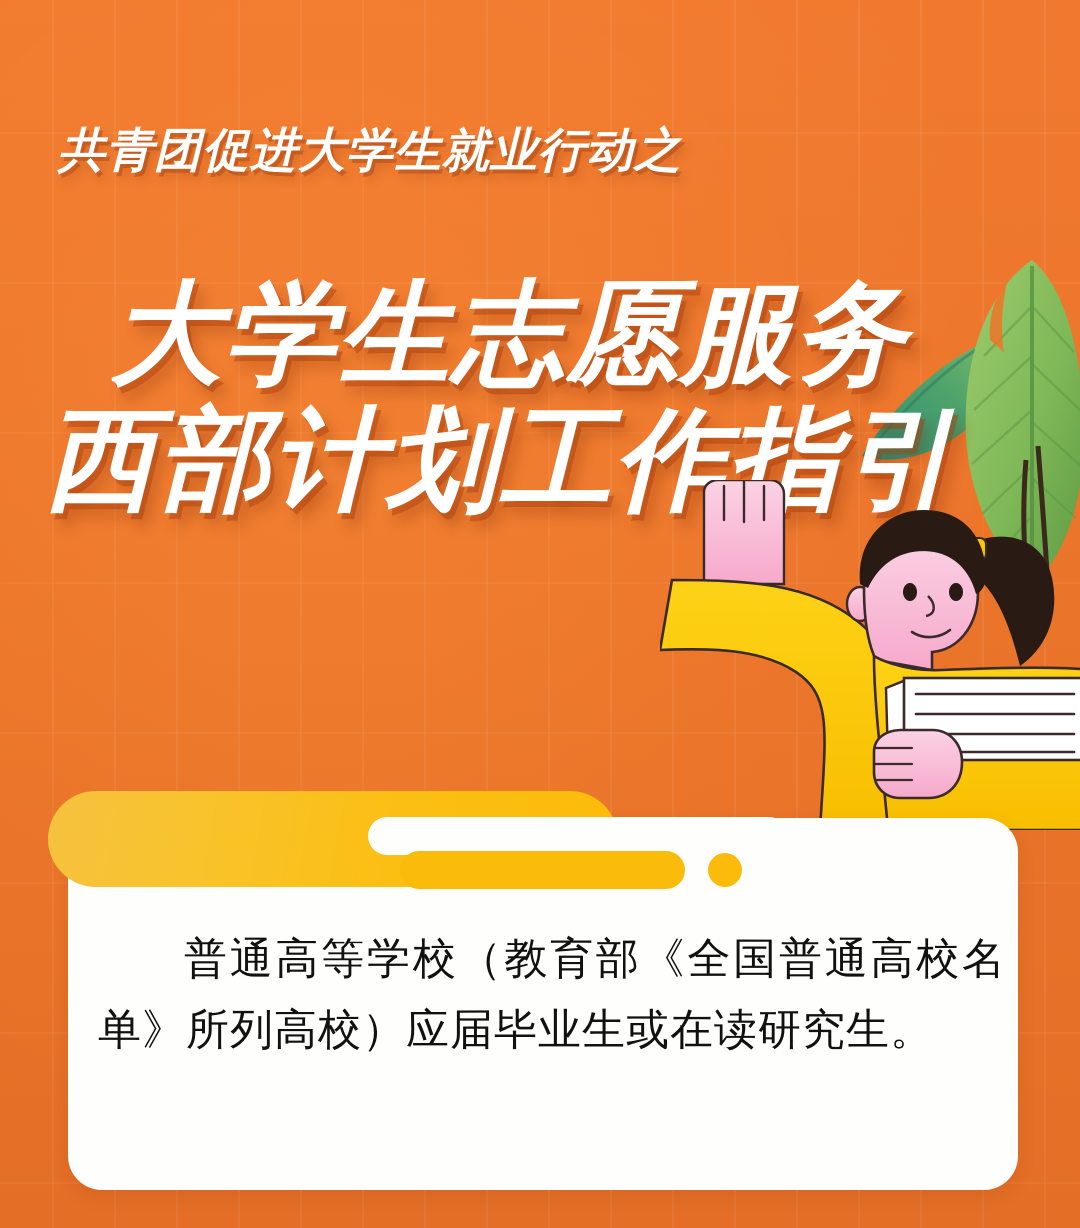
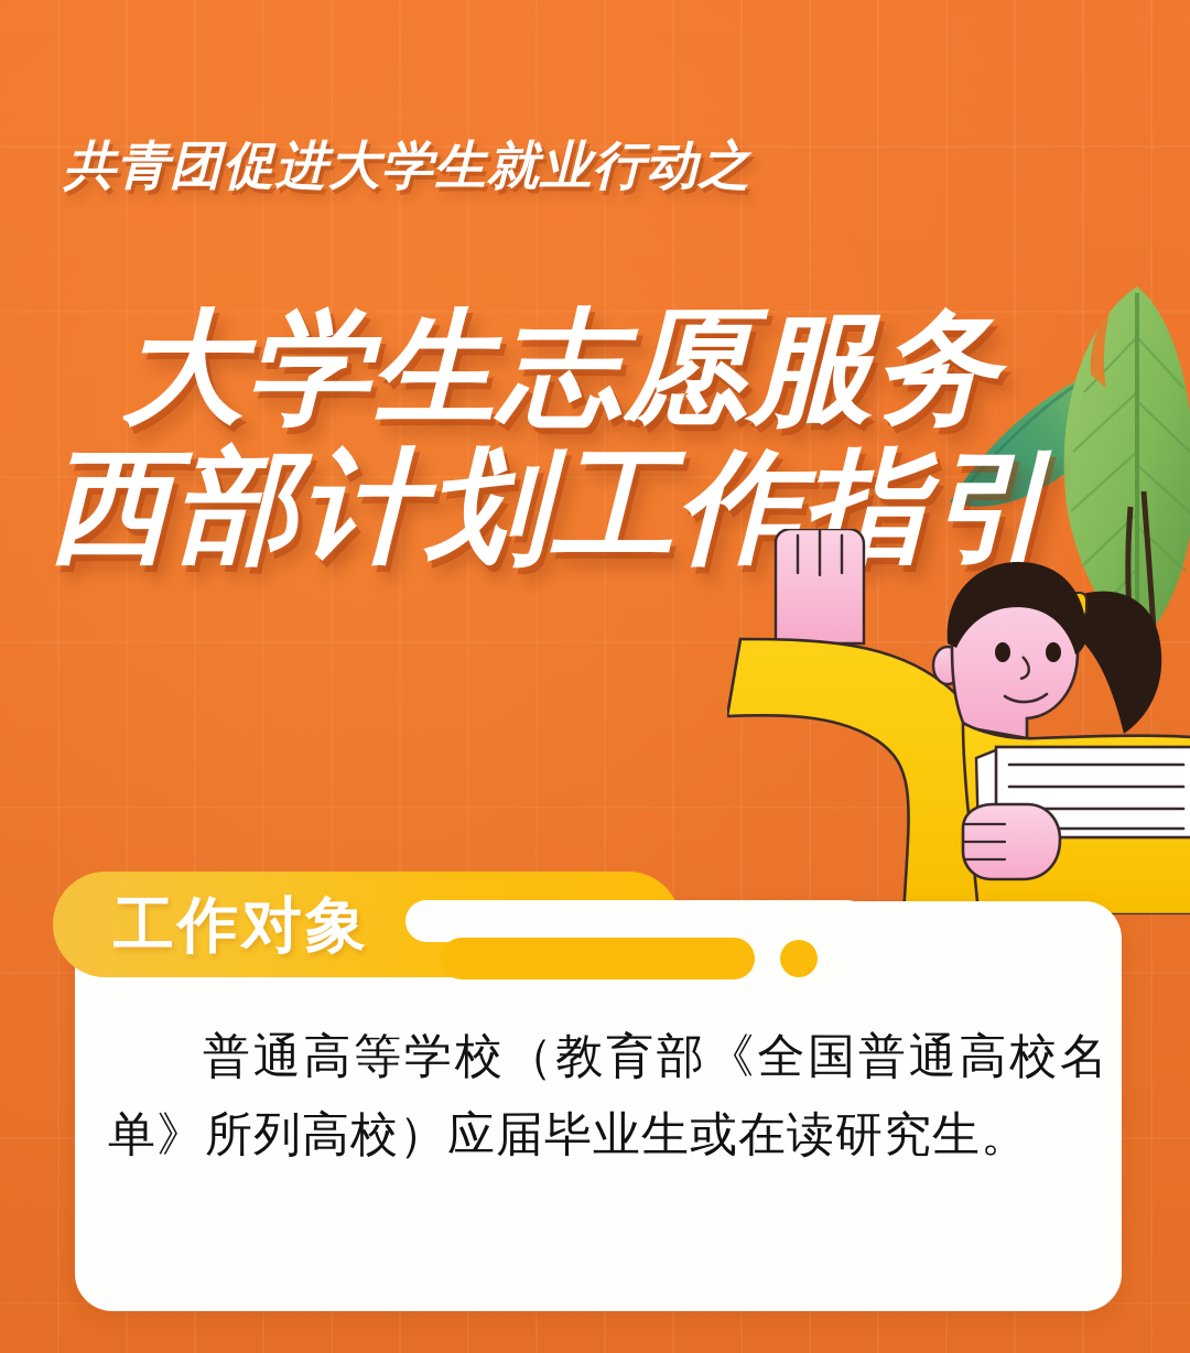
  共青团促进大学生就业行动之
  大学生志愿服务
  西部计划工作指引
+ 工作对象
  普通高等学校（教育部《全国普通高校名单》所列高校）应届毕业生或在读研究生。
